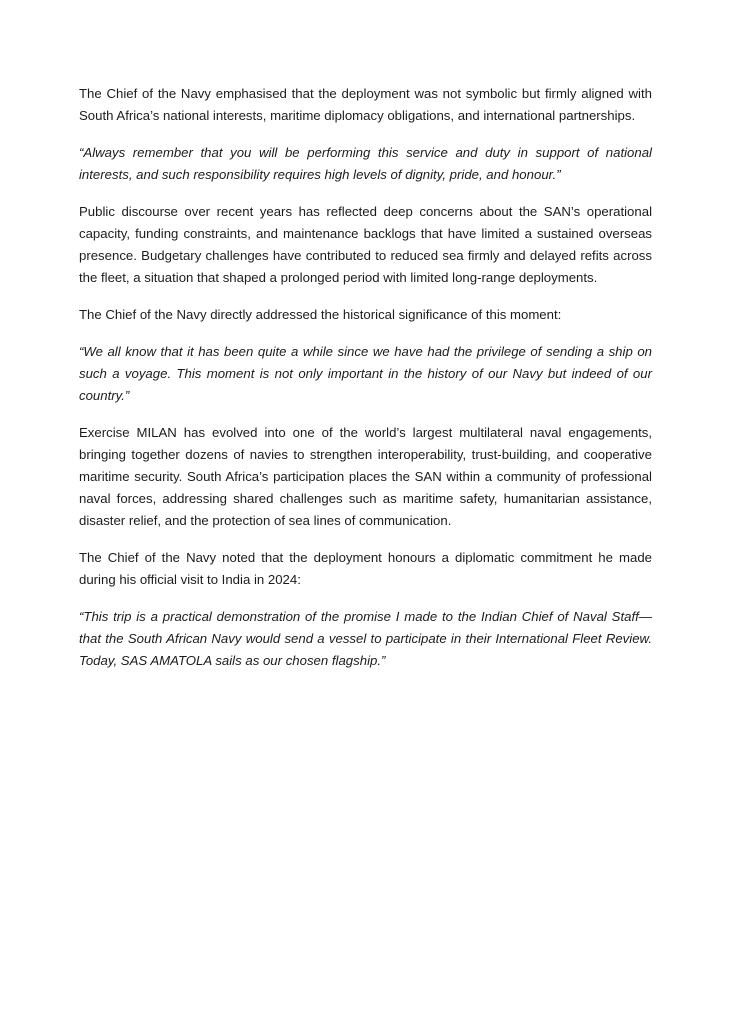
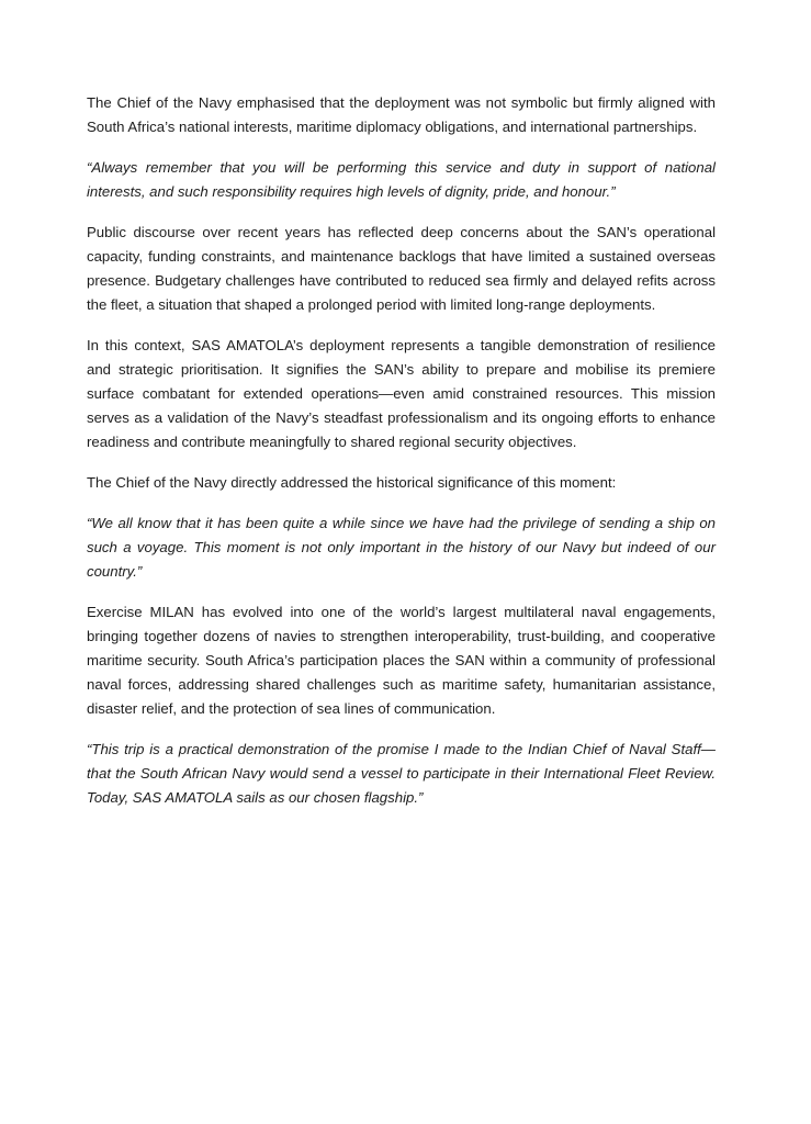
  The Chief of the Navy emphasised that the deployment was not symbolic but firmly aligned with South Africa’s national interests, maritime diplomacy obligations, and international partnerships.
  “Always remember that you will be performing this service and duty in support of national interests, and such responsibility requires high levels of dignity, pride, and honour.”
  Public discourse over recent years has reflected deep concerns about the SAN’s operational capacity, funding constraints, and maintenance backlogs that have limited a sustained overseas presence. Budgetary challenges have contributed to reduced sea firmly and delayed refits across the fleet, a situation that shaped a prolonged period with limited long-range deployments.
+ In this context, SAS AMATOLA’s deployment represents a tangible demonstration of resilience and strategic prioritisation. It signifies the SAN’s ability to prepare and mobilise its premiere surface combatant for extended operations—even amid constrained resources. This mission serves as a validation of the Navy’s steadfast professionalism and its ongoing efforts to enhance readiness and contribute meaningfully to shared regional security objectives.
  The Chief of the Navy directly addressed the historical significance of this moment:
  “We all know that it has been quite a while since we have had the privilege of sending a ship on such a voyage. This moment is not only important in the history of our Navy but indeed of our country.”
  Exercise MILAN has evolved into one of the world’s largest multilateral naval engagements, bringing together dozens of navies to strengthen interoperability, trust-building, and cooperative maritime security. South Africa’s participation places the SAN within a community of professional naval forces, addressing shared challenges such as maritime safety, humanitarian assistance, disaster relief, and the protection of sea lines of communication.
- The Chief of the Navy noted that the deployment honours a diplomatic commitment he made during his official visit to India in 2024:
  “This trip is a practical demonstration of the promise I made to the Indian Chief of Naval Staff—that the South African Navy would send a vessel to participate in their International Fleet Review. Today, SAS AMATOLA sails as our chosen flagship.”
